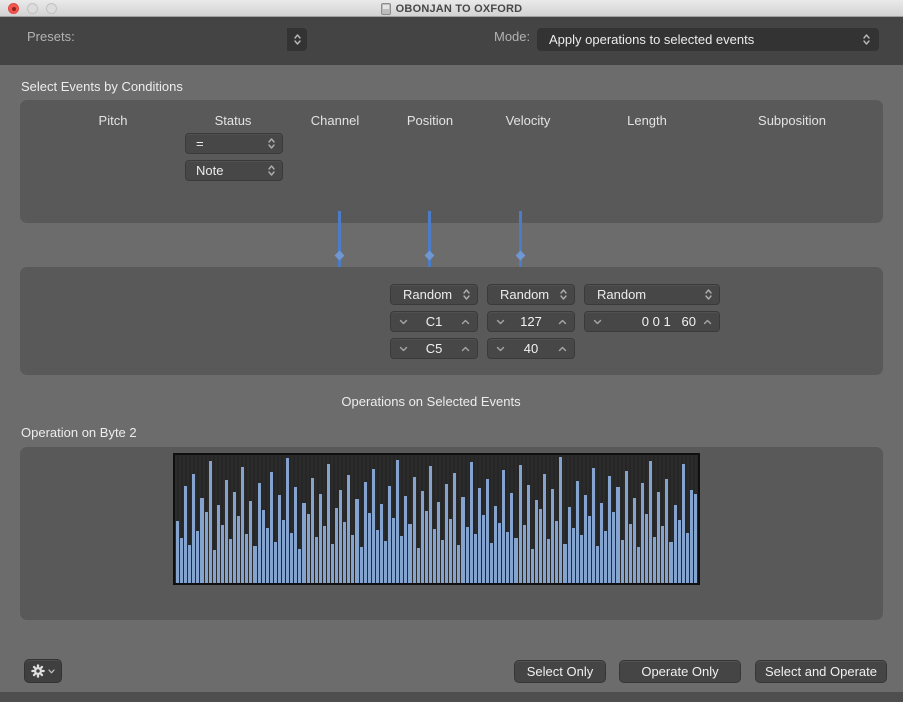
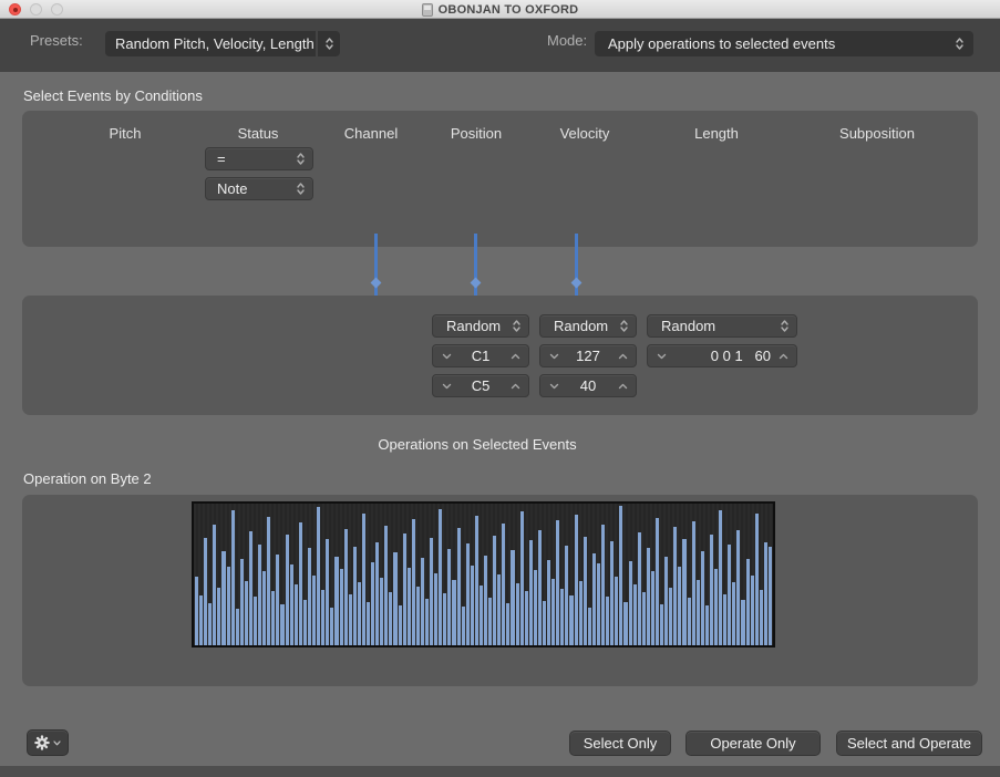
  OBONJAN TO OXFORD
  Presets:
+ Random Pitch, Velocity, Length
  Mode:
  Apply operations to selected events
  Select Events by Conditions
  Pitch
  Status
  Channel
  Position
  Velocity
  Length
  Subposition
  =
  Note
  Random
  Random
  Random
  C1
  127
  0 0 1 60
  C5
  40
  Operations on Selected Events
  Operation on Byte 2
  Select Only
  Operate Only
  Select and Operate
